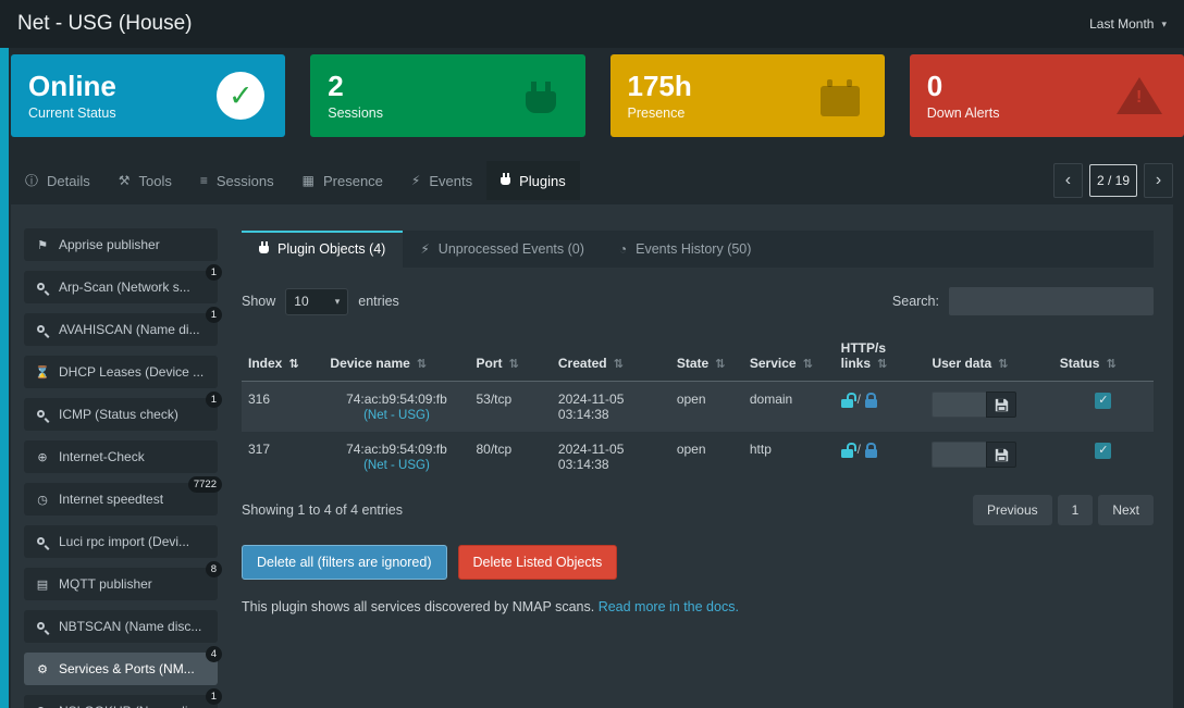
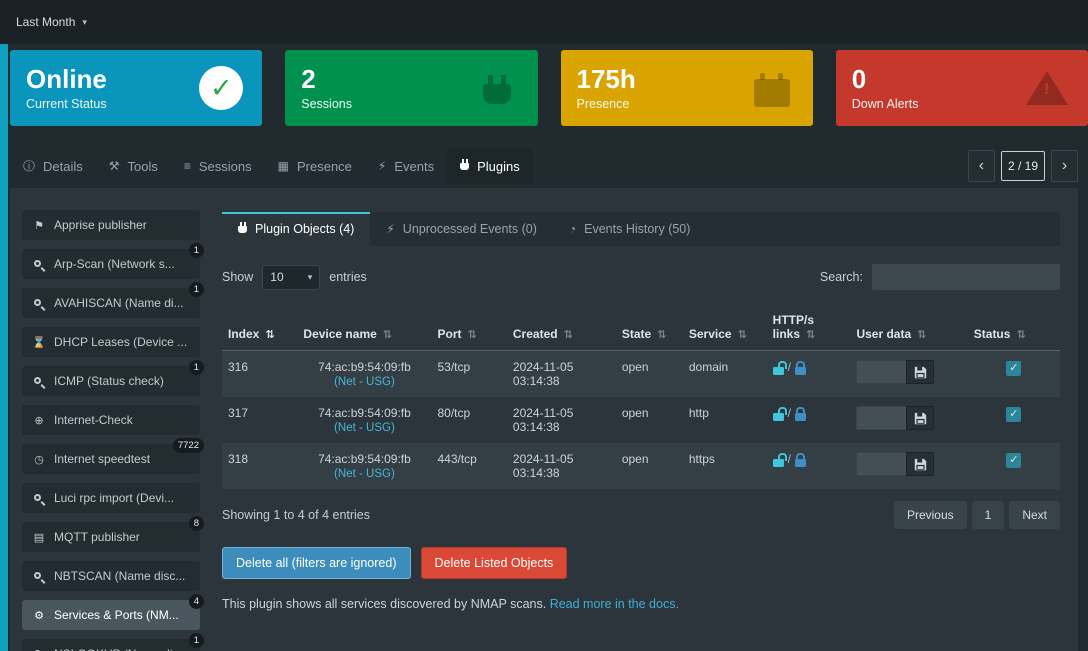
- Net - USG (House)
  Last Month
  ▾
  Online
  Current Status
  ✓
  2
  Sessions
  175h
  Presence
  0
  Down Alerts
  ⓘ
  Details
  ⚒
  Tools
  ≡
  Sessions
  ▦
  Presence
  ⚡
  Events
  Plugins
  ‹
  2 / 19
  ›
  ⚑
  Apprise publisher
  Arp-Scan (Network s...
  1
  AVAHISCAN (Name di...
  1
  ⌛
  DHCP Leases (Device ...
  ICMP (Status check)
  1
  ⊕
  Internet-Check
  ◷
  Internet speedtest
  7722
  Luci rpc import (Devi...
  ▤
  MQTT publisher
  8
  NBTSCAN (Name disc...
  ⚙
  Services & Ports (NM...
  4
  1
  Plugin Objects (4)
  ⚡
  Unprocessed Events (0)
  ◔
  Events History (50)
  Show
  10
  ▾
  entries
  Search:
  Index ⇅	Device name ⇅	Port ⇅	Created ⇅	State ⇅	Service ⇅	HTTP/s links ⇅	User data ⇅	Status ⇅
  316	74:ac:b9:54:09:fb (Net - USG)	53/tcp	2024-11-05 03:14:38	open	domain	/		✓
  317	74:ac:b9:54:09:fb (Net - USG)	80/tcp	2024-11-05 03:14:38	open	http	/		✓
+ 318	74:ac:b9:54:09:fb (Net - USG)	443/tcp	2024-11-05 03:14:38	open	https	/		✓
  Showing 1 to 4 of 4 entries
  Previous
  1
  Next
  Delete all (filters are ignored)
  Delete Listed Objects
  This plugin shows all services discovered by NMAP scans. Read more in the docs.
